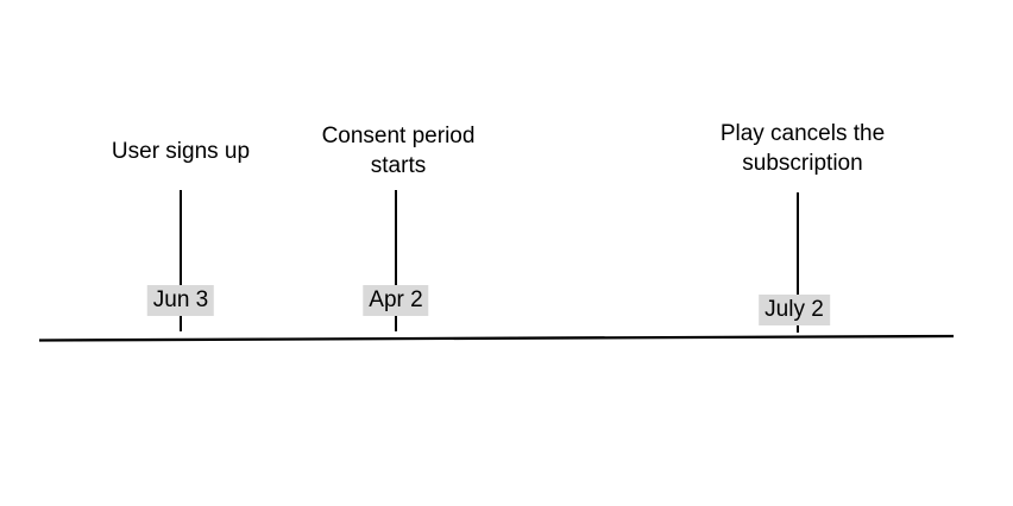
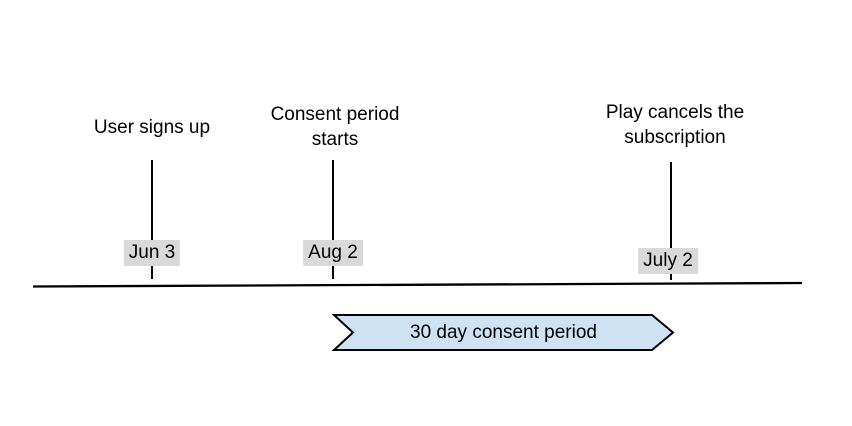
  User signs up
  Jun 3
  Consent period
  starts
- Apr 2
+ Aug 2
  Play cancels the
  subscription
  July 2
+ 30 day consent period
